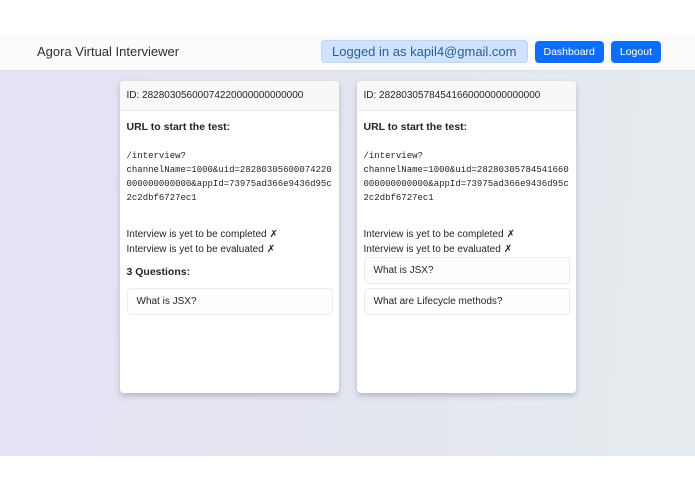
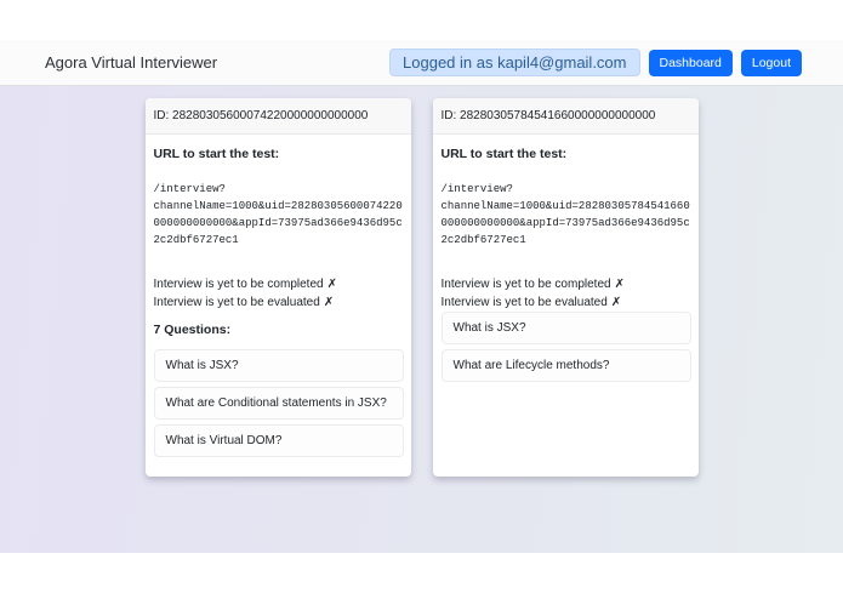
  Agora Virtual Interviewer
  Logged in as kapil4@gmail.com
  Dashboard
  Logout
  ID: 28280305600074220000000000000
  URL to start the test:
  /interview?
  channelName=1000&uid=28280305600074220000000000000&appId=73975ad366e9436d95c2c2dbf6727ec1
  Interview is yet to be completed ✗
  Interview is yet to be evaluated ✗
- 3 Questions:
+ 7 Questions:
  What is JSX?
+ What are Conditional statements in JSX?
+ What is Virtual DOM?
  ID: 28280305784541660000000000000
  URL to start the test:
  /interview?
  channelName=1000&uid=28280305784541660000000000000&appId=73975ad366e9436d95c2c2dbf6727ec1
  Interview is yet to be completed ✗
  Interview is yet to be evaluated ✗
  What is JSX?
  What are Lifecycle methods?
